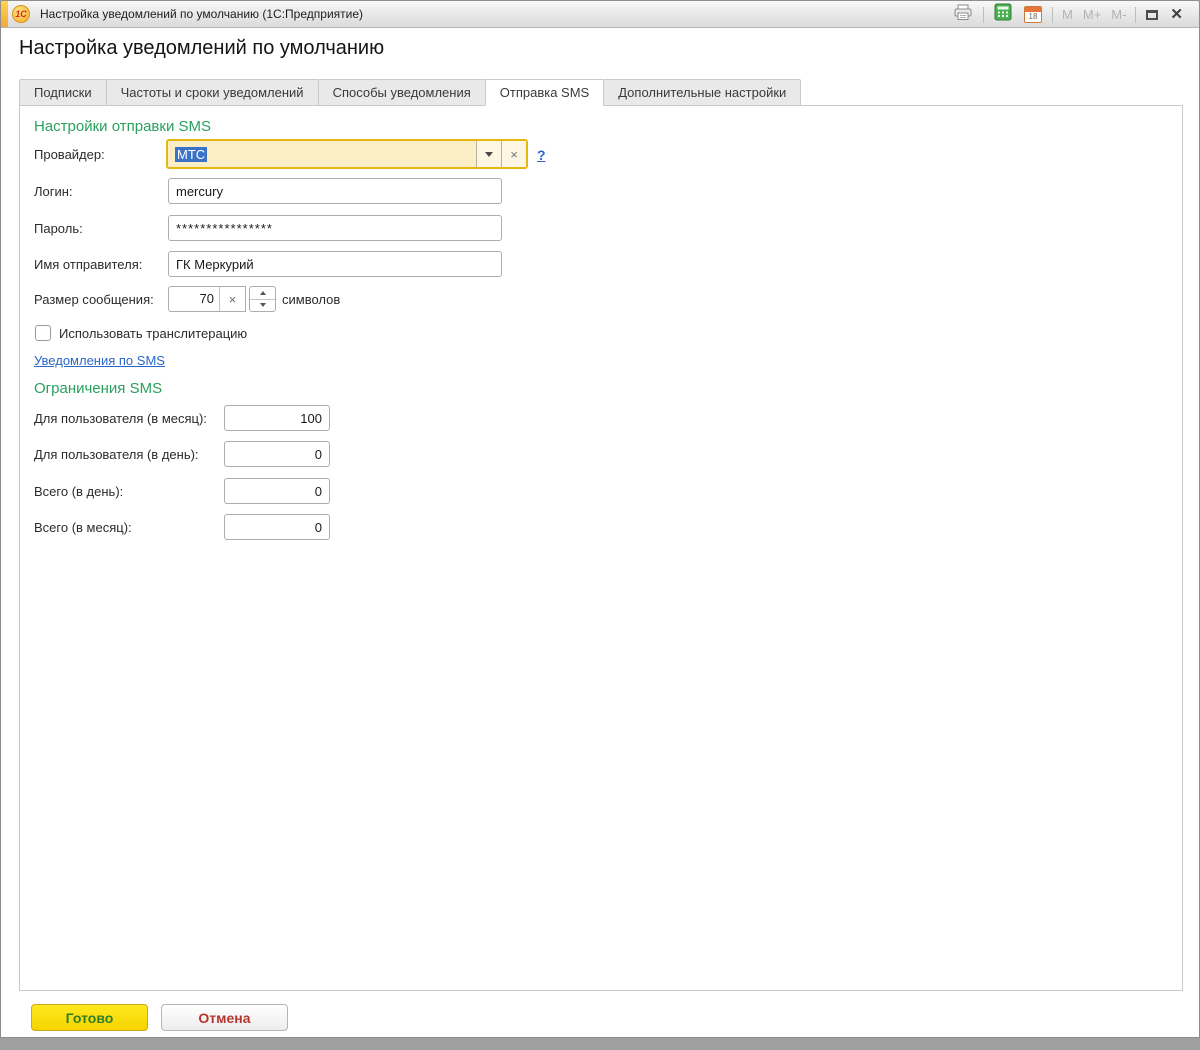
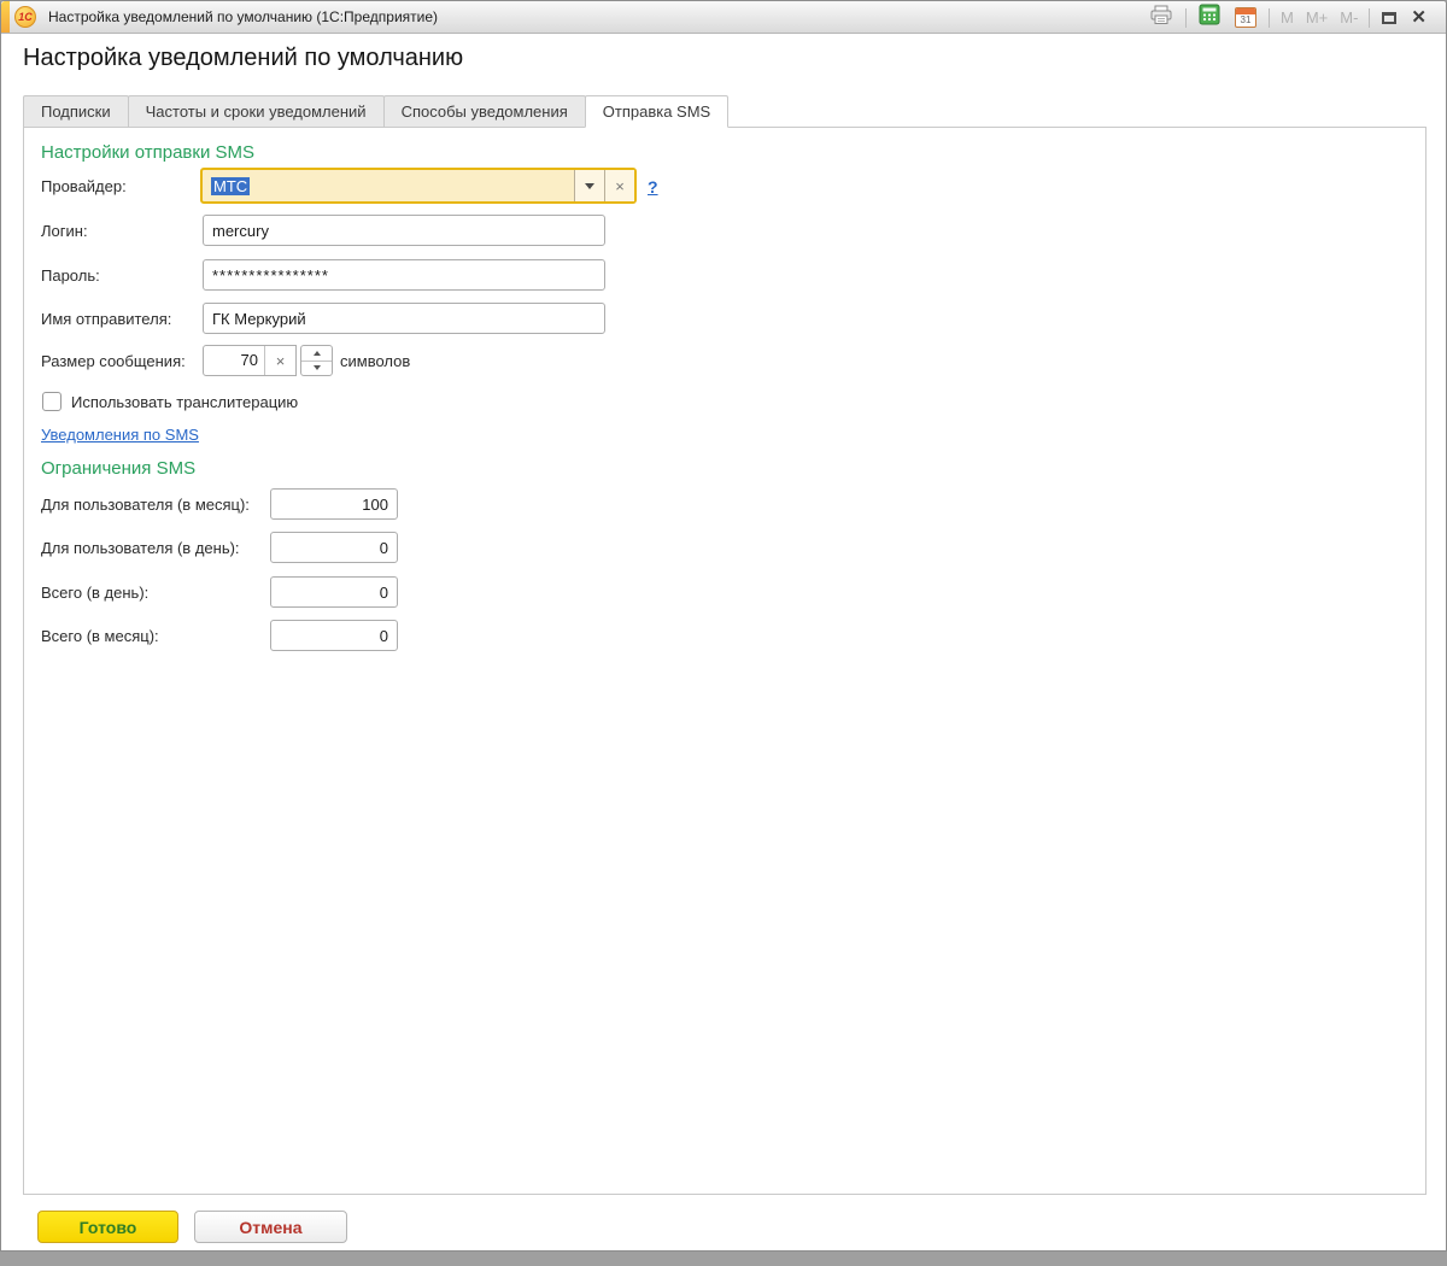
  1С
  Настройка уведомлений по умолчанию (1С:Предприятие)
- 18
+ 31
  M
  M+
  M-
  ✕
  Настройка уведомлений по умолчанию
  Подписки
  Частоты и сроки уведомлений
  Способы уведомления
  Отправка SMS
- Дополнительные настройки
  Настройки отправки SMS
  Провайдер:
  МТС
  ×
  ?
  Логин:
  mercury
  Пароль:
  ****************
  Имя отправителя:
  ГК Меркурий
  Размер сообщения:
  70
  ×
  символов
  Использовать транслитерацию
  Уведомления по SMS
  Ограничения SMS
  Для пользователя (в месяц):
  100
  Для пользователя (в день):
  0
  Всего (в день):
  0
  Всего (в месяц):
  0
  Готово
  Отмена
